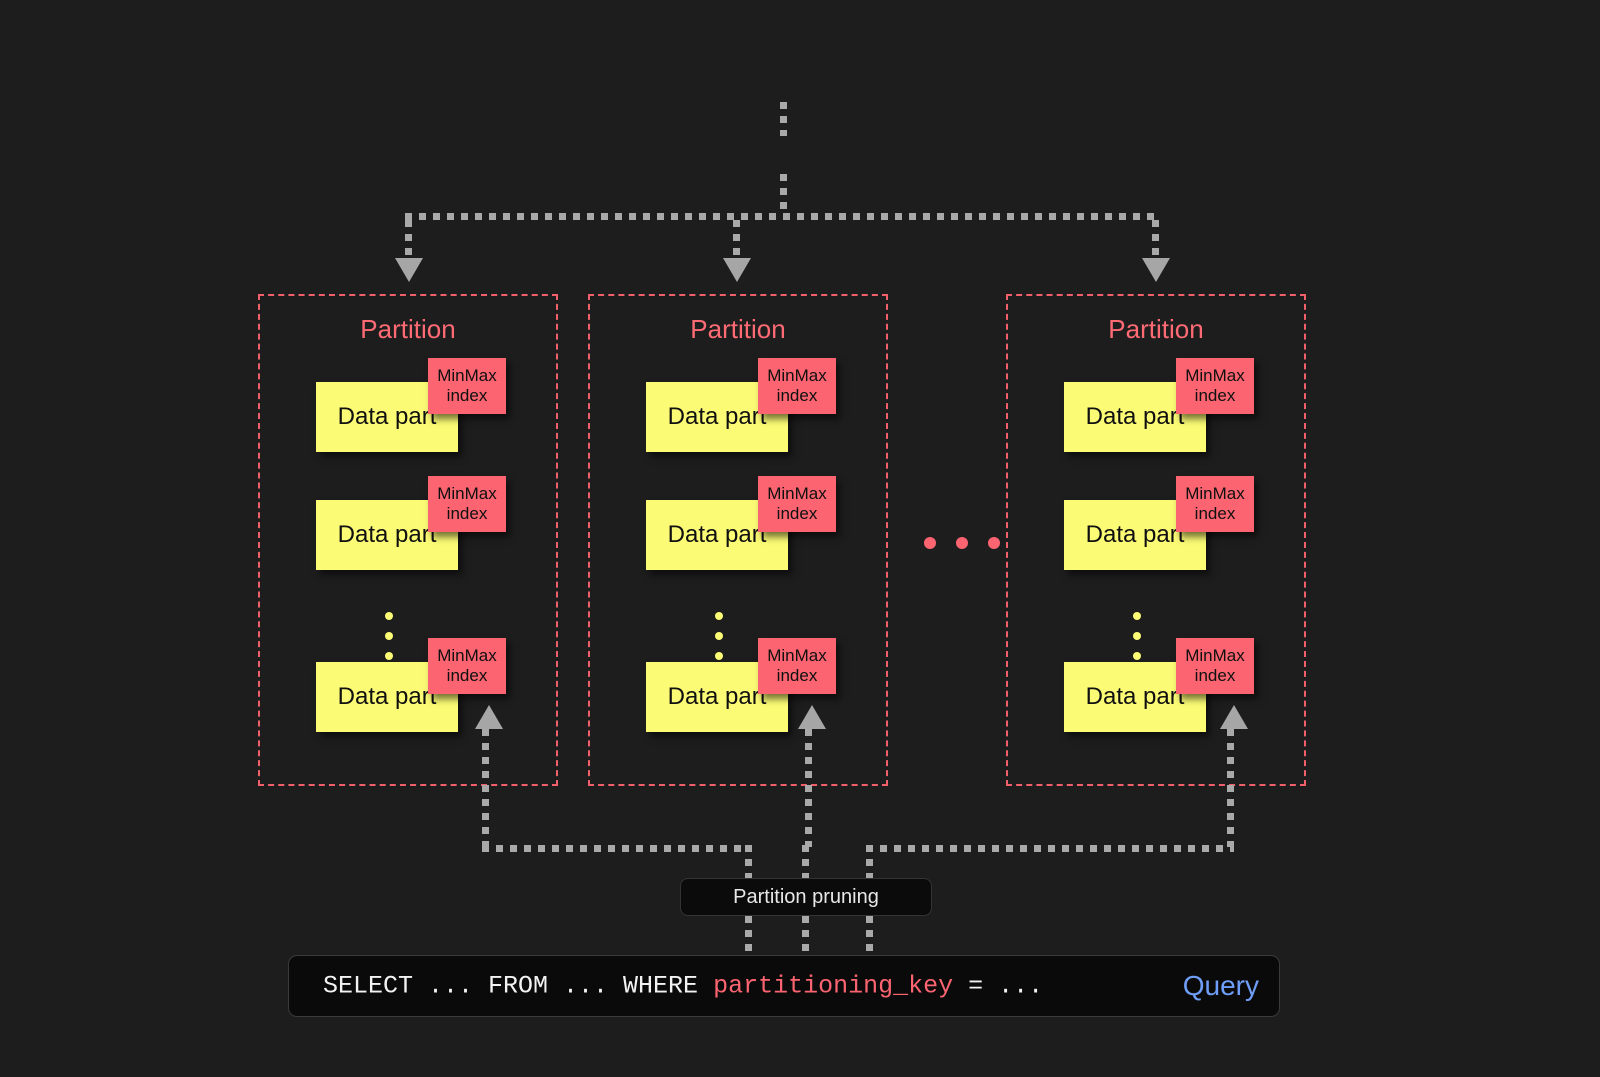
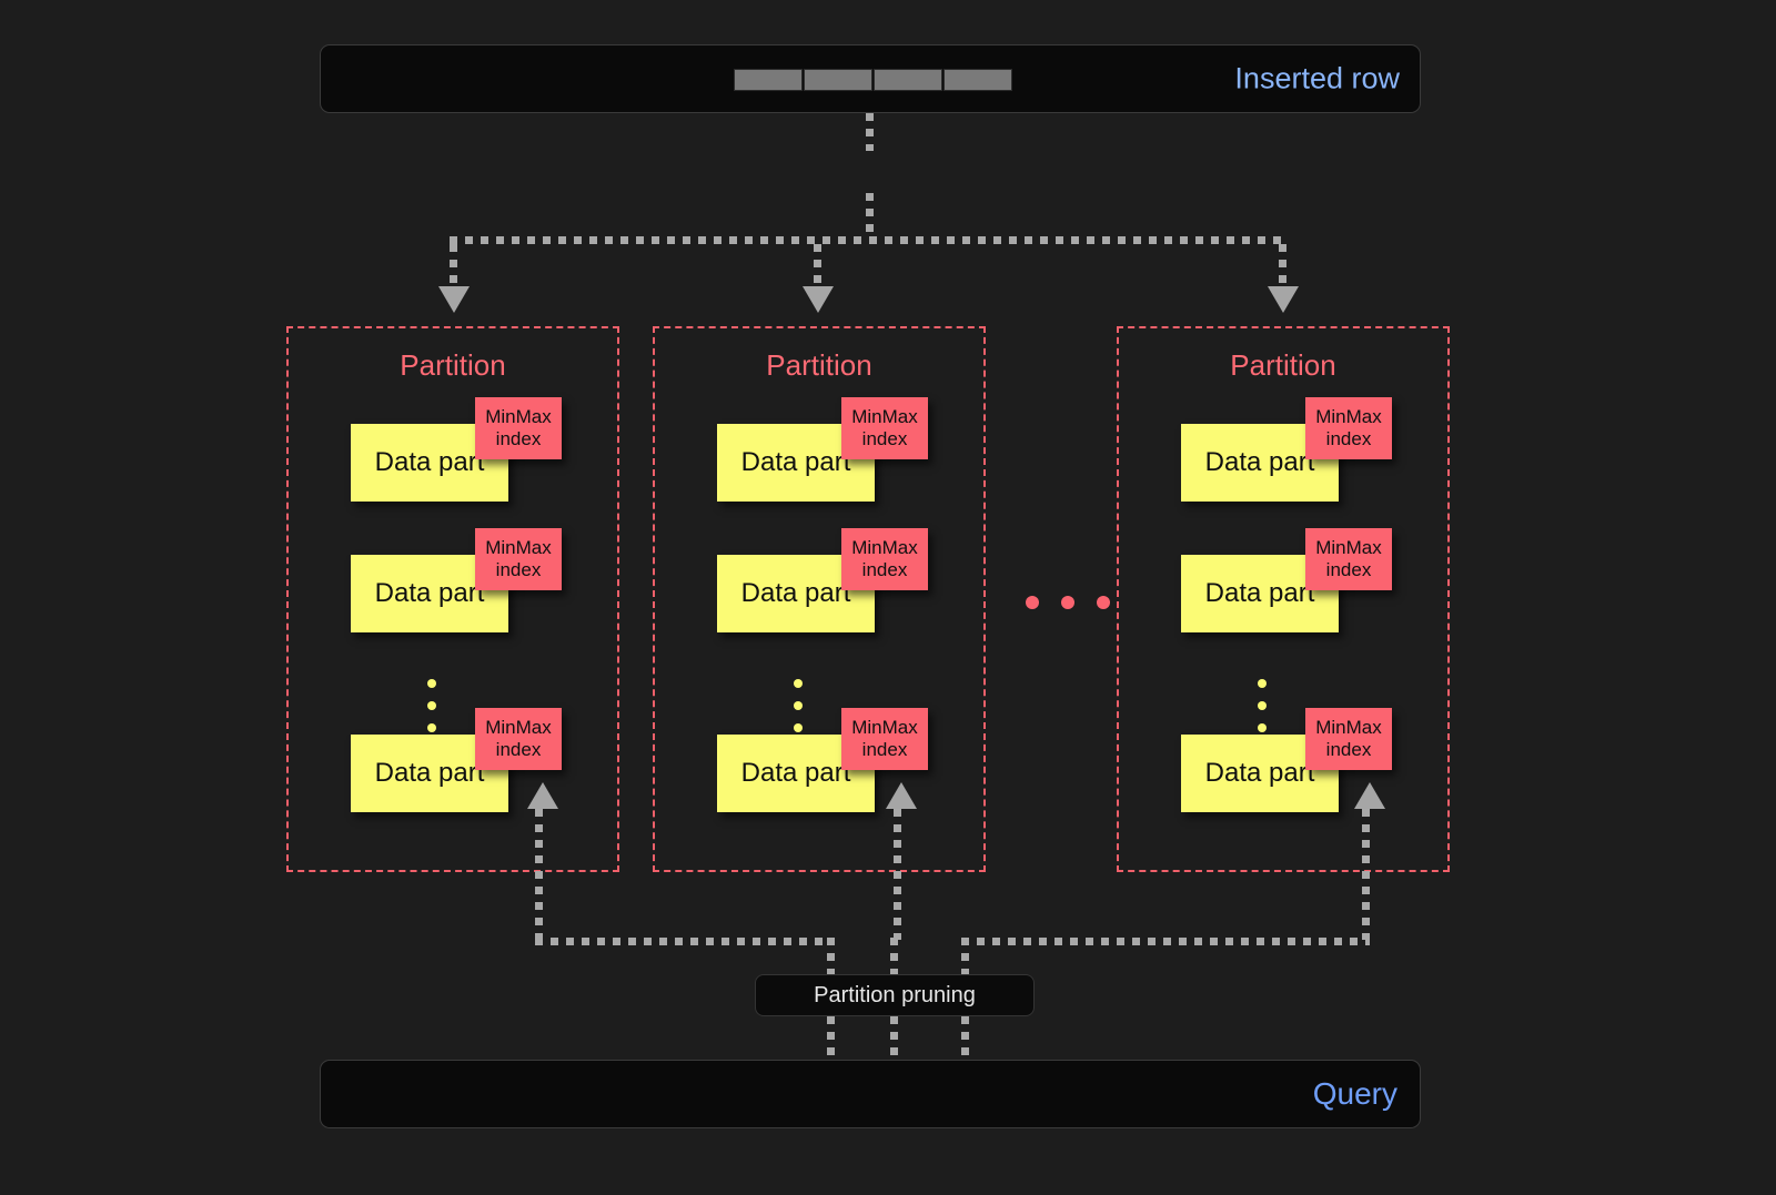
+ Inserted row
  Partition
  Data part
  MinMax
  index
  Data part
  MinMax
  index
  Data part
  MinMax
  index
  Partition
  Data part
  MinMax
  index
  Data part
  MinMax
  index
  Data part
  MinMax
  index
  Partition
  Data part
  MinMax
  index
  Data part
  MinMax
  index
  Data part
  MinMax
  index
  Partition pruning
- SELECT ... FROM ... WHERE partitioning_key = ...
  Query
